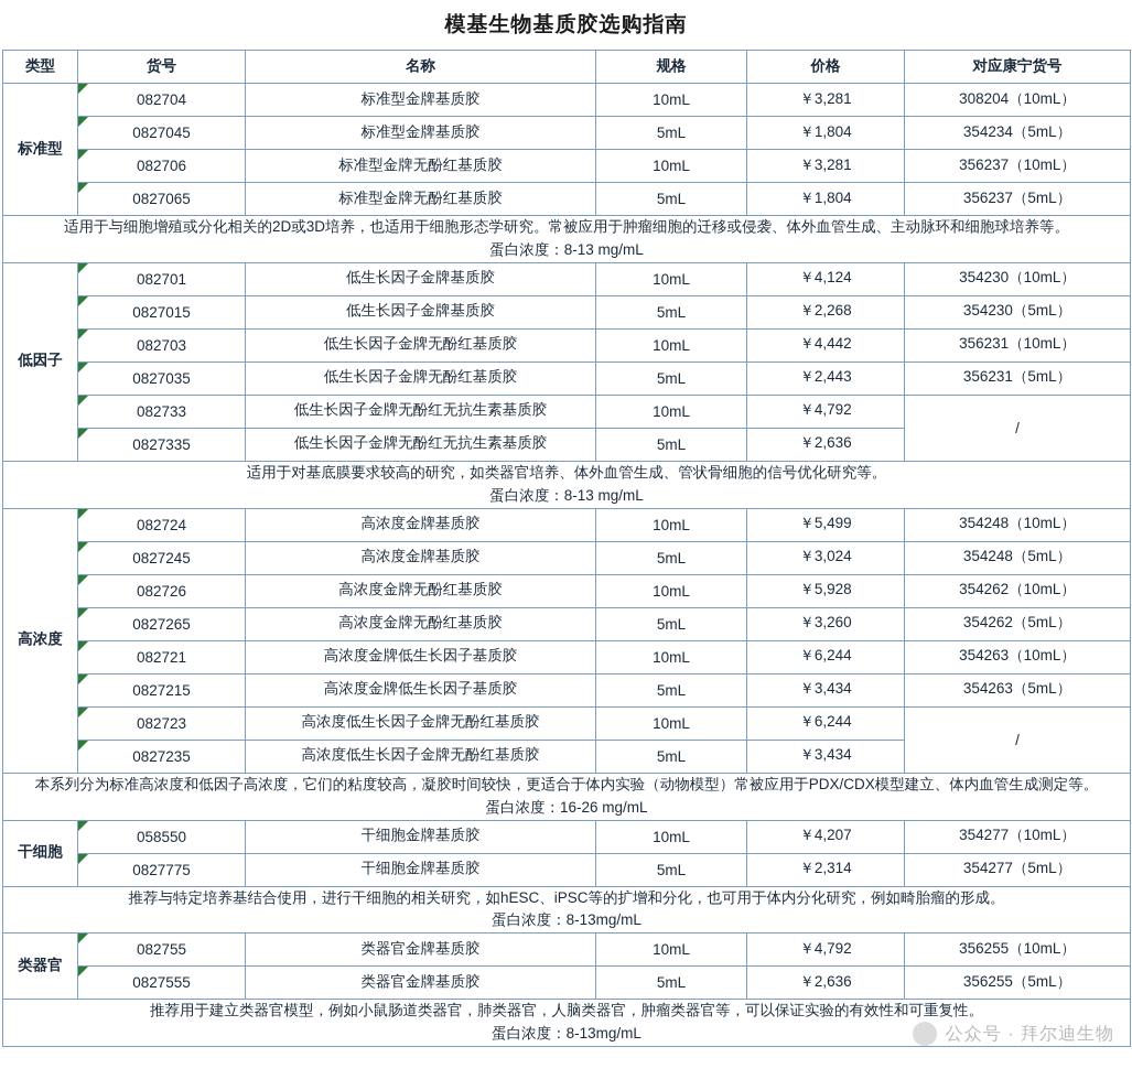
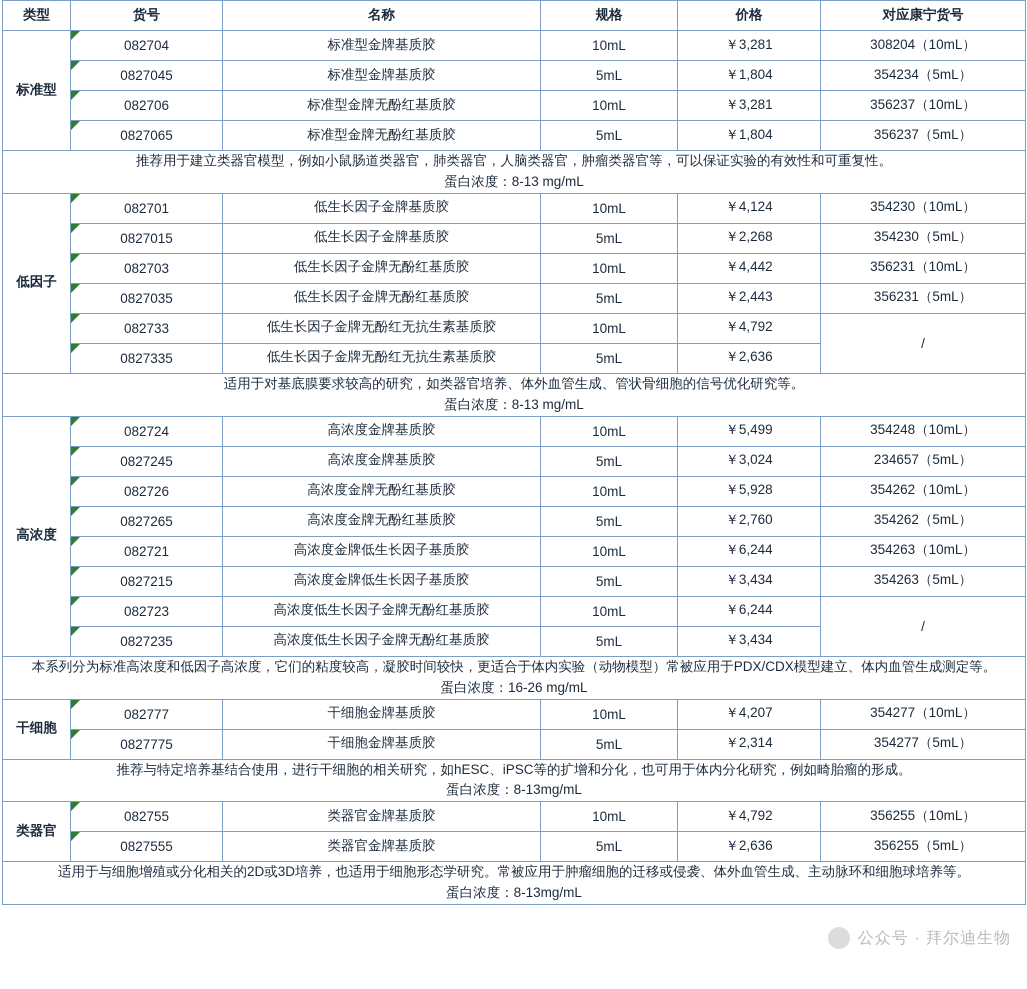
- 模基生物基质胶选购指南
  类型	货号	名称	规格	价格	对应康宁货号
  标准型	082704	标准型金牌基质胶	10mL	￥3,281	308204（10mL）
  0827045	标准型金牌基质胶	5mL	￥1,804	354234（5mL）
  082706	标准型金牌无酚红基质胶	10mL	￥3,281	356237（10mL）
  0827065	标准型金牌无酚红基质胶	5mL	￥1,804	356237（5mL）
- 适用于与细胞增殖或分化相关的2D或3D培养，也适用于细胞形态学研究。常被应用于肿瘤细胞的迁移或侵袭、体外血管生成、主动脉环和细胞球培养等。蛋白浓度：8-13 mg/mL
+ 推荐用于建立类器官模型，例如小鼠肠道类器官，肺类器官，人脑类器官，肿瘤类器官等，可以保证实验的有效性和可重复性。蛋白浓度：8-13 mg/mL
  低因子	082701	低生长因子金牌基质胶	10mL	￥4,124	354230（10mL）
  0827015	低生长因子金牌基质胶	5mL	￥2,268	354230（5mL）
  082703	低生长因子金牌无酚红基质胶	10mL	￥4,442	356231（10mL）
  0827035	低生长因子金牌无酚红基质胶	5mL	￥2,443	356231（5mL）
  082733	低生长因子金牌无酚红无抗生素基质胶	10mL	￥4,792	/
  0827335	低生长因子金牌无酚红无抗生素基质胶	5mL	￥2,636
  适用于对基底膜要求较高的研究，如类器官培养、体外血管生成、管状骨细胞的信号优化研究等。蛋白浓度：8-13 mg/mL
  高浓度	082724	高浓度金牌基质胶	10mL	￥5,499	354248（10mL）
- 0827245	高浓度金牌基质胶	5mL	￥3,024	354248（5mL）
+ 0827245	高浓度金牌基质胶	5mL	￥3,024	234657（5mL）
  082726	高浓度金牌无酚红基质胶	10mL	￥5,928	354262（10mL）
- 0827265	高浓度金牌无酚红基质胶	5mL	￥3,260	354262（5mL）
+ 0827265	高浓度金牌无酚红基质胶	5mL	￥2,760	354262（5mL）
  082721	高浓度金牌低生长因子基质胶	10mL	￥6,244	354263（10mL）
  0827215	高浓度金牌低生长因子基质胶	5mL	￥3,434	354263（5mL）
  082723	高浓度低生长因子金牌无酚红基质胶	10mL	￥6,244	/
  0827235	高浓度低生长因子金牌无酚红基质胶	5mL	￥3,434
  本系列分为标准高浓度和低因子高浓度，它们的粘度较高，凝胶时间较快，更适合于体内实验（动物模型）常被应用于PDX/CDX模型建立、体内血管生成测定等。蛋白浓度：16-26 mg/mL
- 干细胞	058550	干细胞金牌基质胶	10mL	￥4,207	354277（10mL）
+ 干细胞	082777	干细胞金牌基质胶	10mL	￥4,207	354277（10mL）
  0827775	干细胞金牌基质胶	5mL	￥2,314	354277（5mL）
  推荐与特定培养基结合使用，进行干细胞的相关研究，如hESC、iPSC等的扩增和分化，也可用于体内分化研究，例如畸胎瘤的形成。蛋白浓度：8-13mg/mL
  类器官	082755	类器官金牌基质胶	10mL	￥4,792	356255（10mL）
  0827555	类器官金牌基质胶	5mL	￥2,636	356255（5mL）
- 推荐用于建立类器官模型，例如小鼠肠道类器官，肺类器官，人脑类器官，肿瘤类器官等，可以保证实验的有效性和可重复性。蛋白浓度：8-13mg/mL
+ 适用于与细胞增殖或分化相关的2D或3D培养，也适用于细胞形态学研究。常被应用于肿瘤细胞的迁移或侵袭、体外血管生成、主动脉环和细胞球培养等。蛋白浓度：8-13mg/mL
  公众号 · 拜尔迪生物
